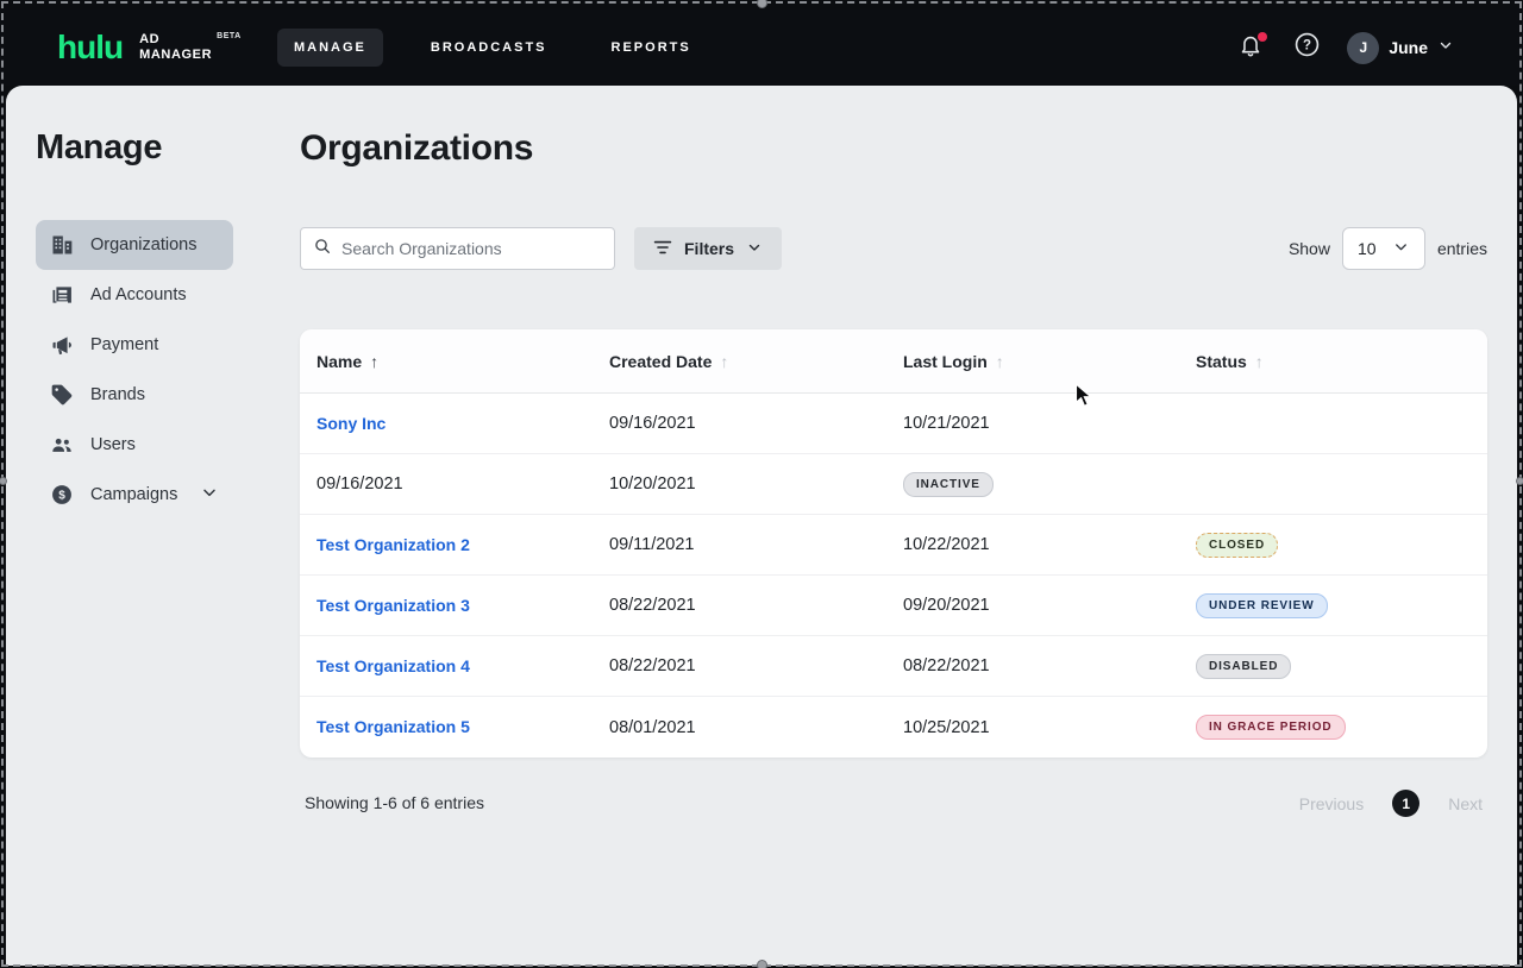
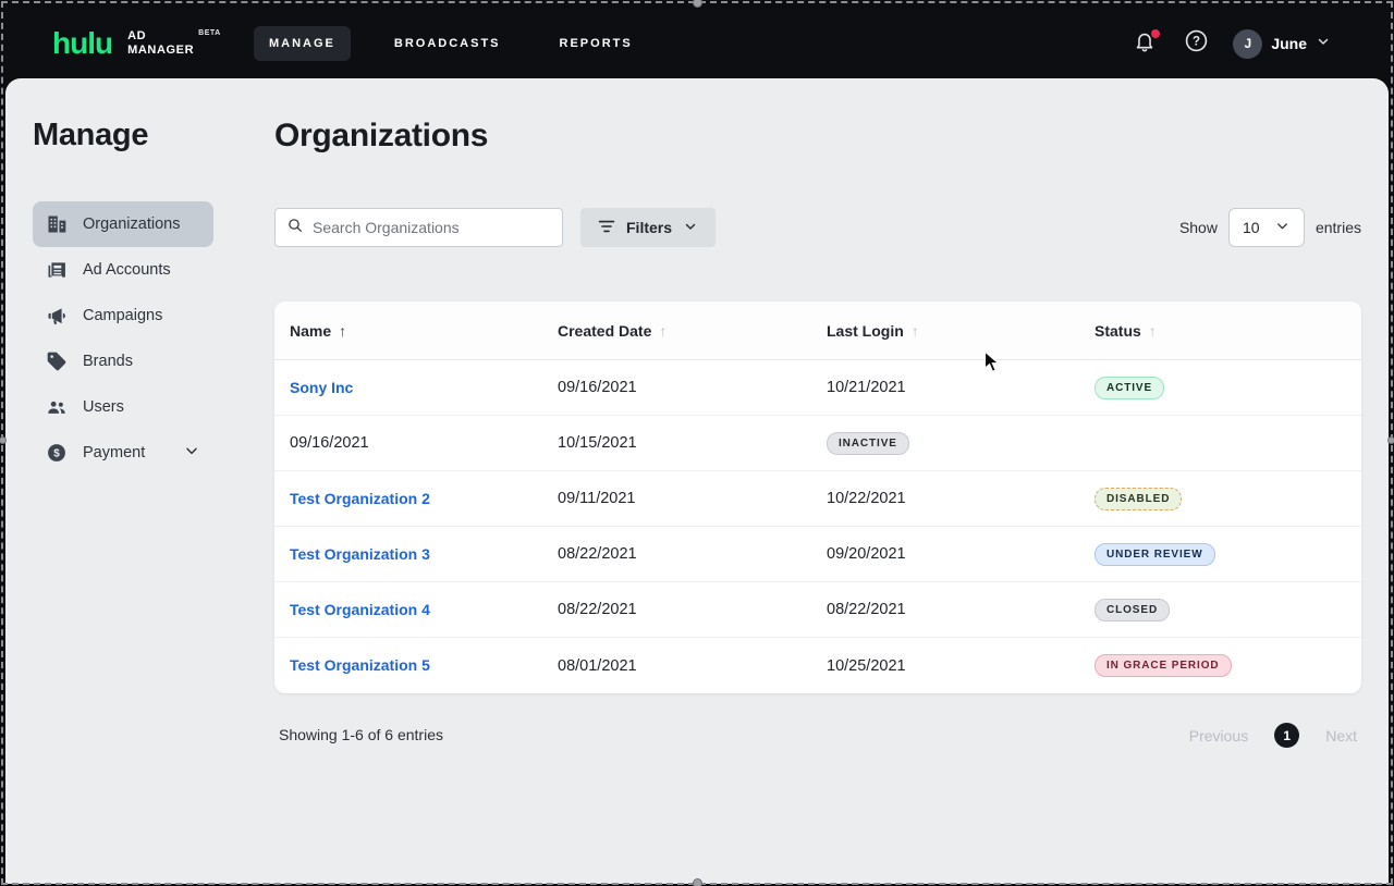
  hulu
  AD
  MANAGER
  MANAGE
  BROADCASTS
  REPORTS
  ?
  J
  June
  Manage
  Organizations
  Ad Accounts
- Payment
+ Campaigns
  Brands
  Users
  $
- Campaigns
+ Payment
  Organizations
  Search Organizations
  Filters
  Show
  10
  entries
  Name
  ↑
  Created Date
  ↑
  Last Login
  ↑
  Status
  ↑
  Sony Inc
  09/16/2021
  10/21/2021
+ ACTIVE
  09/16/2021
- 10/20/2021
+ 10/15/2021
  INACTIVE
  Test Organization 2
  09/11/2021
  10/22/2021
- CLOSED
+ DISABLED
  Test Organization 3
  08/22/2021
  09/20/2021
  UNDER REVIEW
  Test Organization 4
  08/22/2021
  08/22/2021
- DISABLED
+ CLOSED
  Test Organization 5
  08/01/2021
  10/25/2021
  IN GRACE PERIOD
  Showing 1-6 of 6 entries
  Previous
  1
  Next
